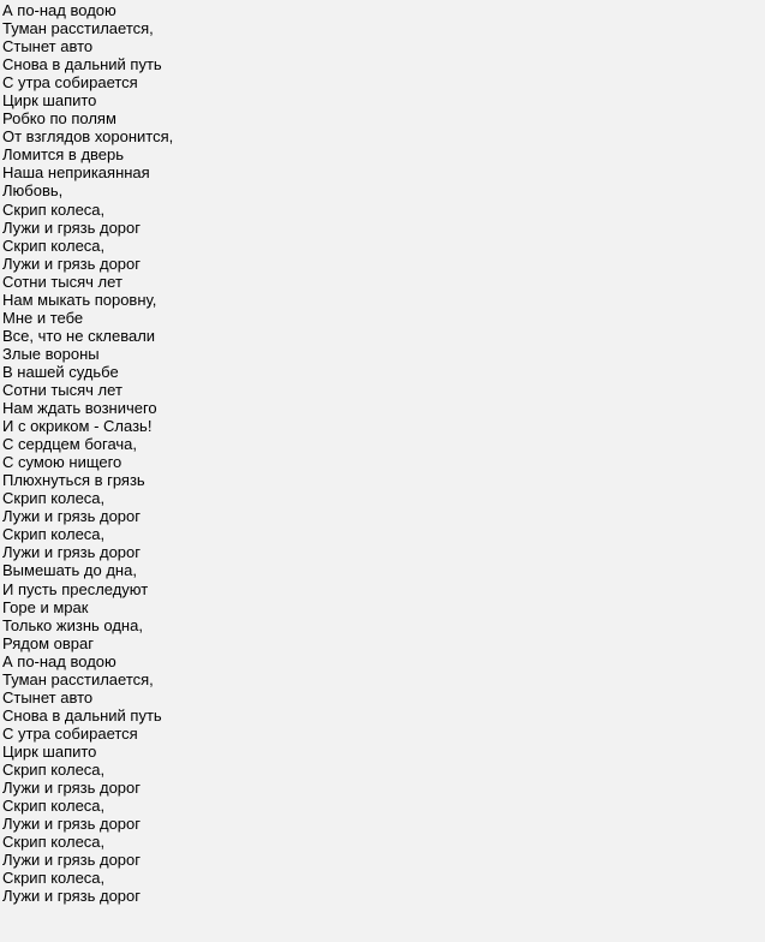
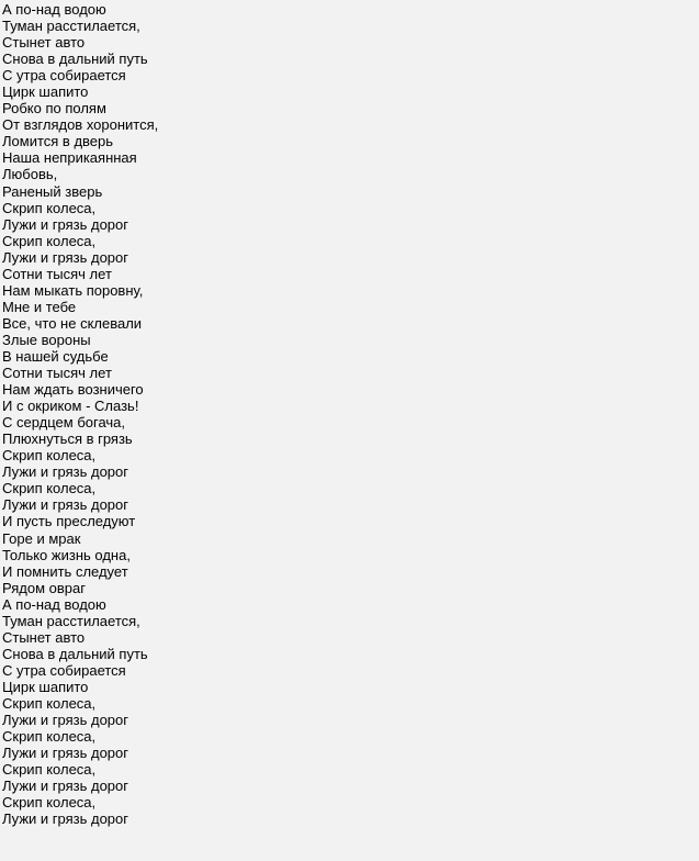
  А по-над водою
  Туман расстилается,
  Стынет авто
  Снова в дальний путь
  С утра собирается
  Цирк шапито
  Робко по полям
  От взглядов хоронится,
  Ломится в дверь
  Наша неприкаянная
  Любовь,
+ Раненый зверь
  Скрип колеса,
  Лужи и грязь дорог
  Скрип колеса,
  Лужи и грязь дорог
  Сотни тысяч лет
  Нам мыкать поровну,
  Мне и тебе
  Все, что не склевали
  Злые вороны
  В нашей судьбе
  Сотни тысяч лет
  Нам ждать возничего
  И с окриком - Слазь!
  С сердцем богача,
- С сумою нищего
  Плюхнуться в грязь
  Скрип колеса,
  Лужи и грязь дорог
  Скрип колеса,
  Лужи и грязь дорог
- Вымешать до дна,
  И пусть преследуют
  Горе и мрак
  Только жизнь одна,
+ И помнить следует
  Рядом овраг
  А по-над водою
  Туман расстилается,
  Стынет авто
  Снова в дальний путь
  С утра собирается
  Цирк шапито
  Скрип колеса,
  Лужи и грязь дорог
  Скрип колеса,
  Лужи и грязь дорог
  Скрип колеса,
  Лужи и грязь дорог
  Скрип колеса,
  Лужи и грязь дорог
